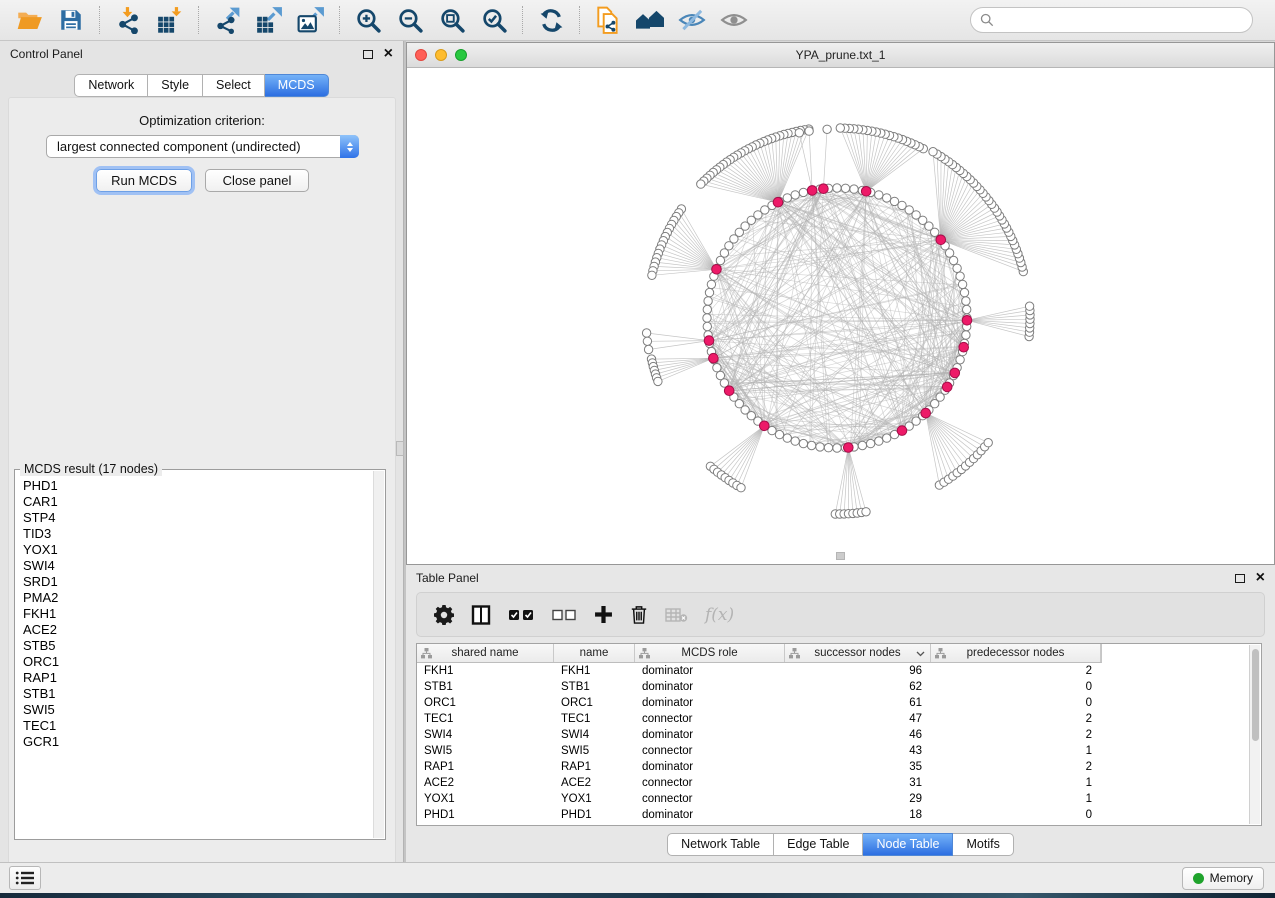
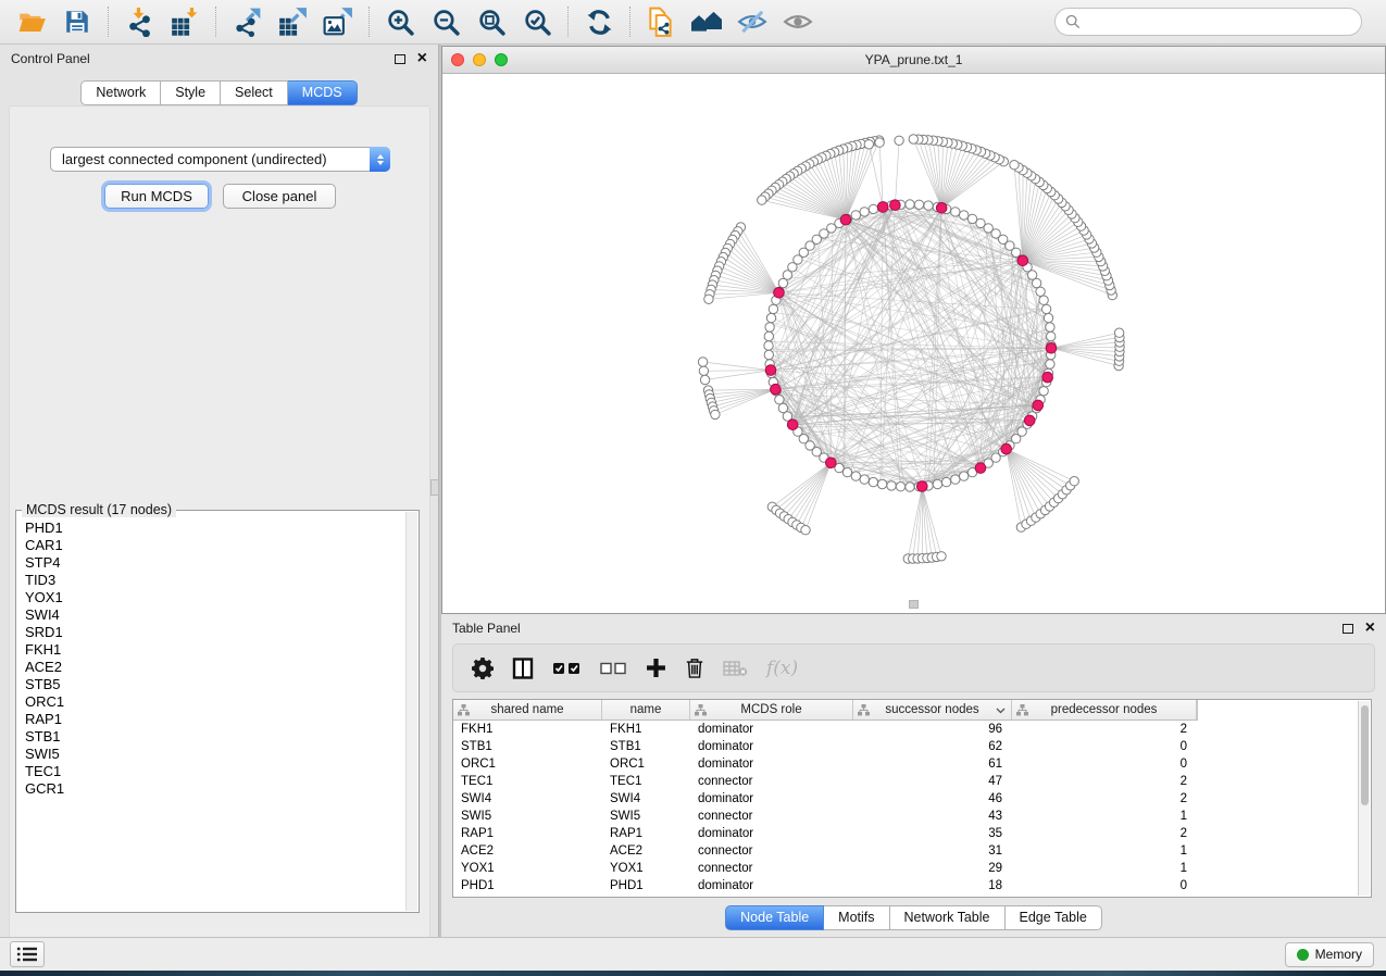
  Control Panel
  ×
  Network
  Style
  Select
  MCDS
- Optimization criterion:
  largest connected component (undirected)
  Run MCDS
  Close panel
  MCDS result (17 nodes)
  PHD1
  CAR1
  STP4
  TID3
  YOX1
  SWI4
  SRD1
- PMA2
  FKH1
  ACE2
  STB5
  ORC1
  RAP1
  STB1
  SWI5
  TEC1
  GCR1
  YPA_prune.txt_1
  Table Panel
  ×
  f(x)
  shared name
  name
  MCDS role
  successor nodes
  predecessor nodes
  FKH1
  FKH1
  dominator
  96
  2
  STB1
  STB1
  dominator
  62
  0
  ORC1
  ORC1
  dominator
  61
  0
  TEC1
  TEC1
  connector
  47
  2
  SWI4
  SWI4
  dominator
  46
  2
  SWI5
  SWI5
  connector
  43
  1
  RAP1
  RAP1
  dominator
  35
  2
  ACE2
  ACE2
  connector
  31
  1
  YOX1
  YOX1
  connector
  29
  1
  PHD1
  PHD1
  dominator
  18
  0
- Network Table
+ Node Table
- Edge Table
+ Motifs
- Node Table
+ Network Table
- Motifs
+ Edge Table
  Memory
